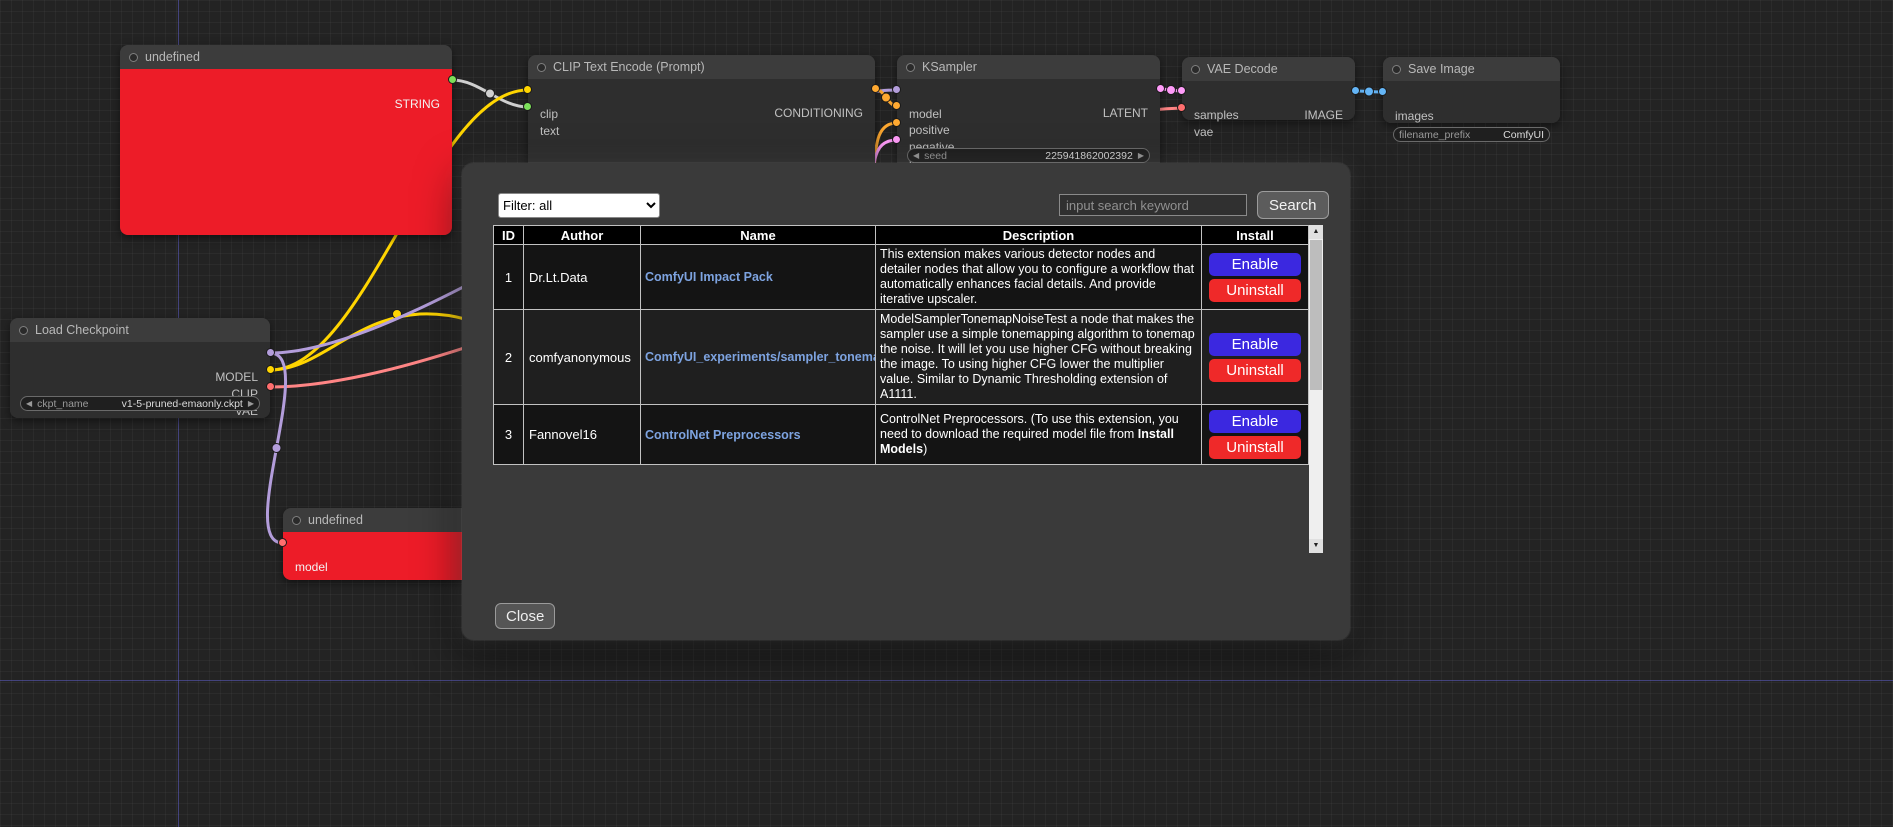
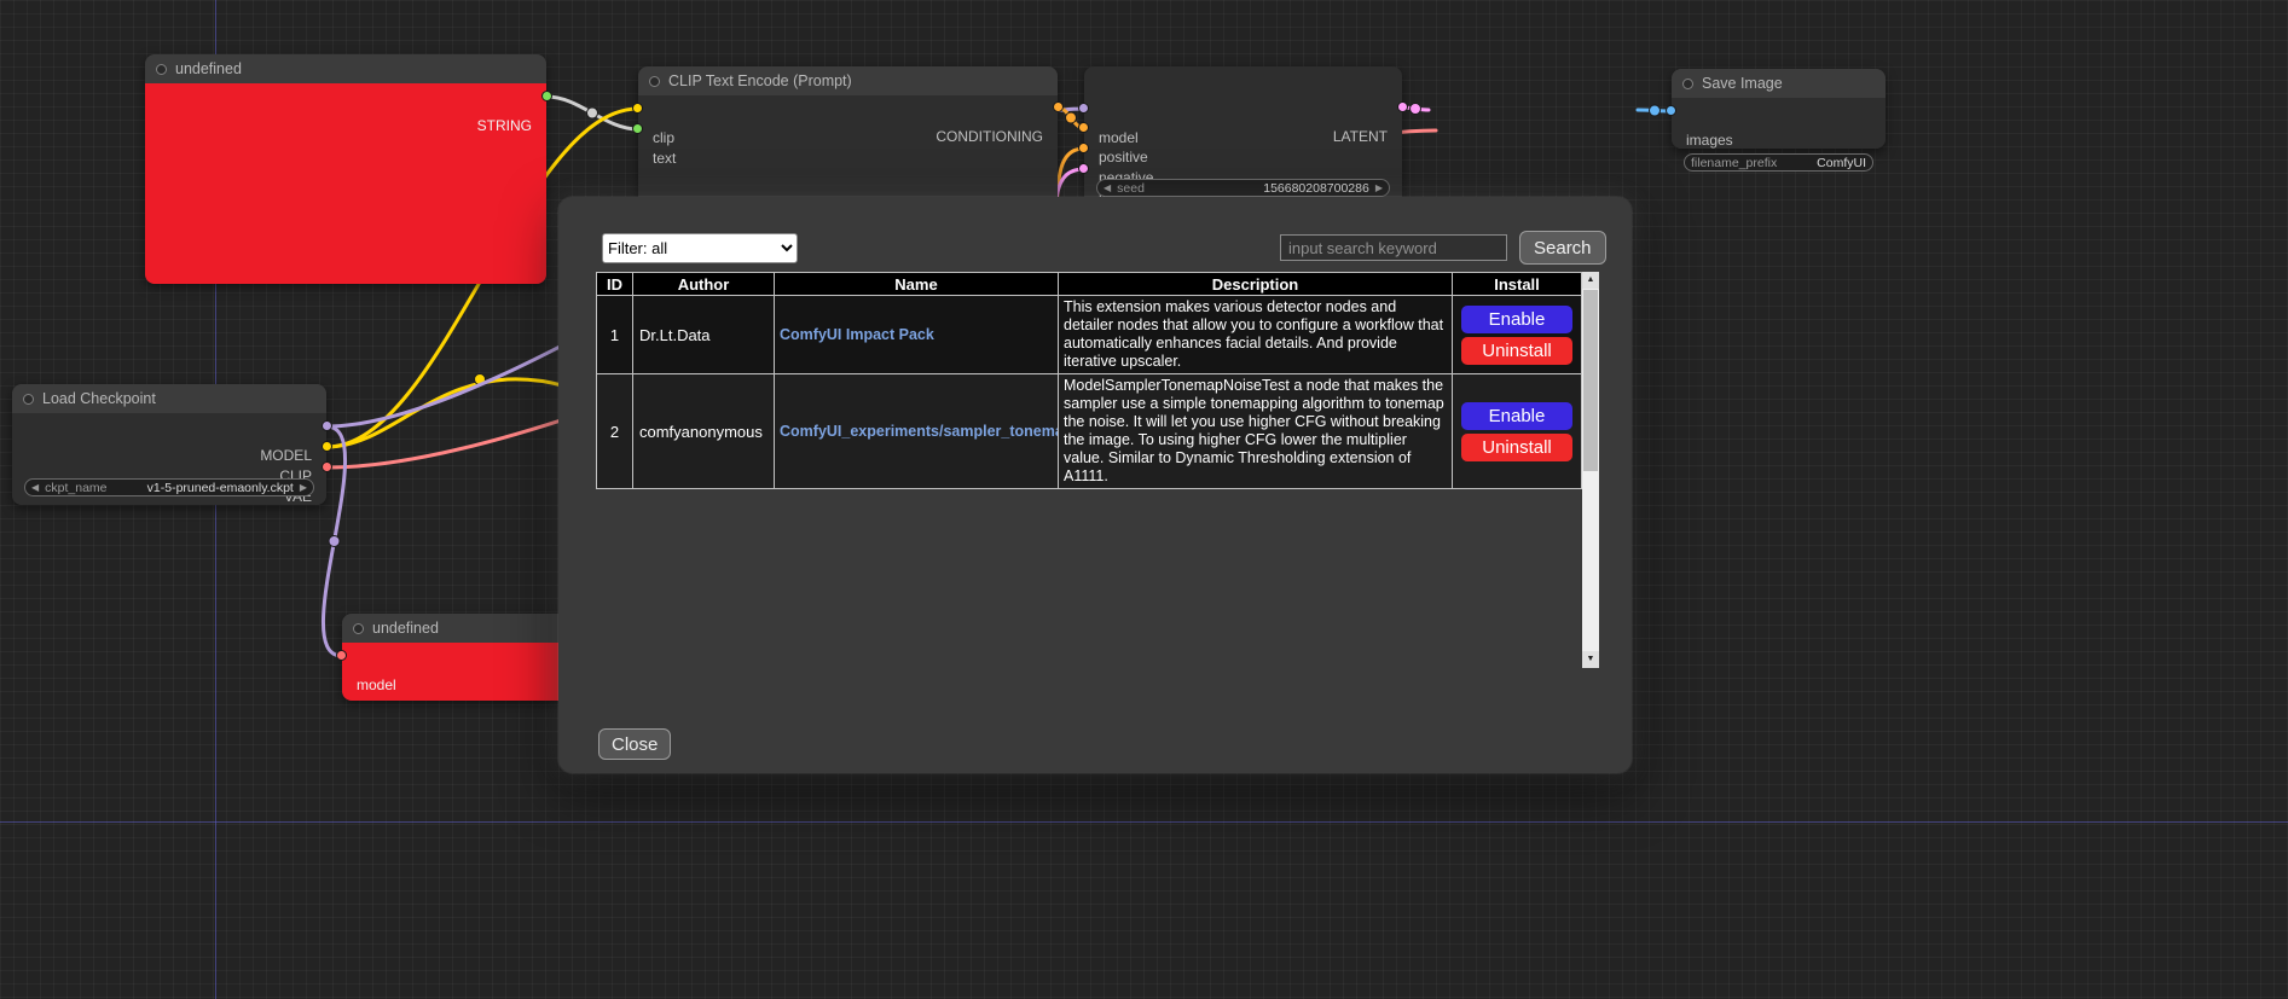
  undefined
  STRING
  CLIP Text Encode (Prompt)
  clip
  text
  CONDITIONING
- KSampler
  model
  positive
  negative
  LATENT
  ◀
  seed
- 225941862002392
+ 156680208700286
  ▶
- VAE Decode
- samples
- vae
- IMAGE
  Save Image
  images
  filename_prefix
  ComfyUI
  Load Checkpoint
  MODEL
  CLIP
  VAE
  ◀
  ckpt_name
  v1-5-pruned-emaonly.ckpt
  ▶
  undefined
  model
  Filter: all
  input search keyword
  Search
  ID	Author	Name	Description	Install
  1	Dr.Lt.Data	ComfyUI Impact Pack	This extension makes various detector nodes and detailer nodes that allow you to configure a workflow that automatically enhances facial details. And provide iterative upscaler.	Enable Uninstall
  2	comfyanonymous	ComfyUI_experiments/sampler_tonem	ModelSamplerTonemapNoiseTest a node that makes the sampler use a simple tonemapping algorithm to tonemap the noise. It will let you use higher CFG without breaking the image. To using higher CFG lower the multiplier value. Similar to Dynamic Thresholding extension of A1111.	Enable Uninstall
- 3	Fannovel16	ControlNet Preprocessors	ControlNet Preprocessors. (To use this extension, you need to download the required model file from Install Models)	Enable Uninstall
  Close
